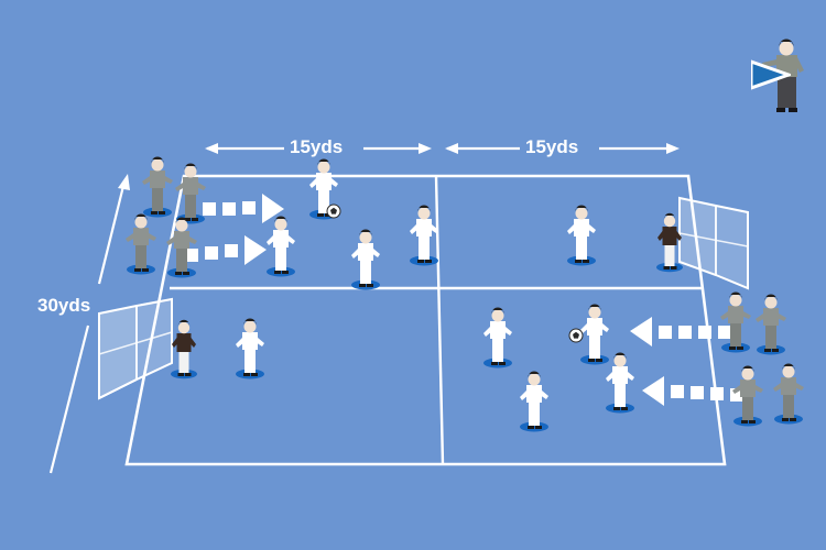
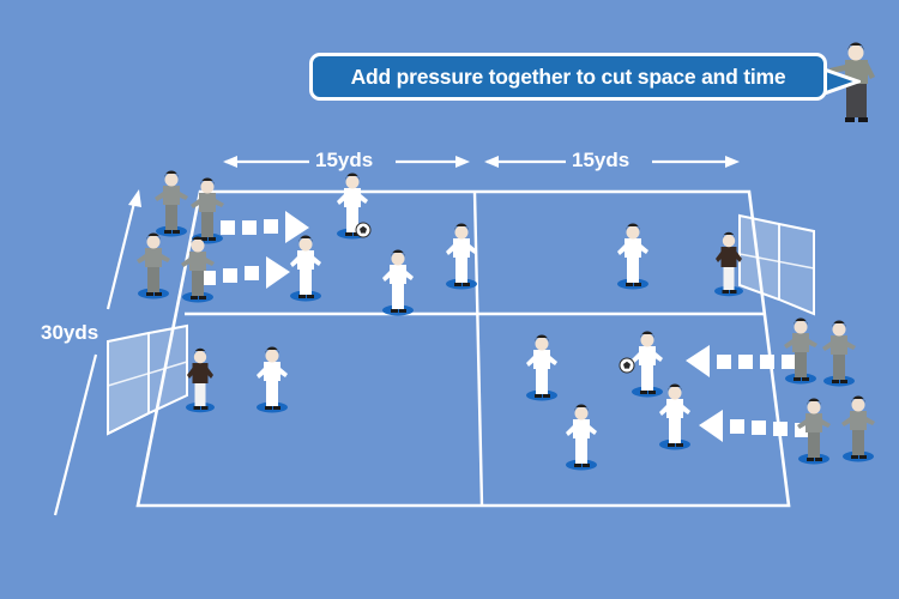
+ Add pressure together to cut space and time
  15yds
  15yds
  30yds
